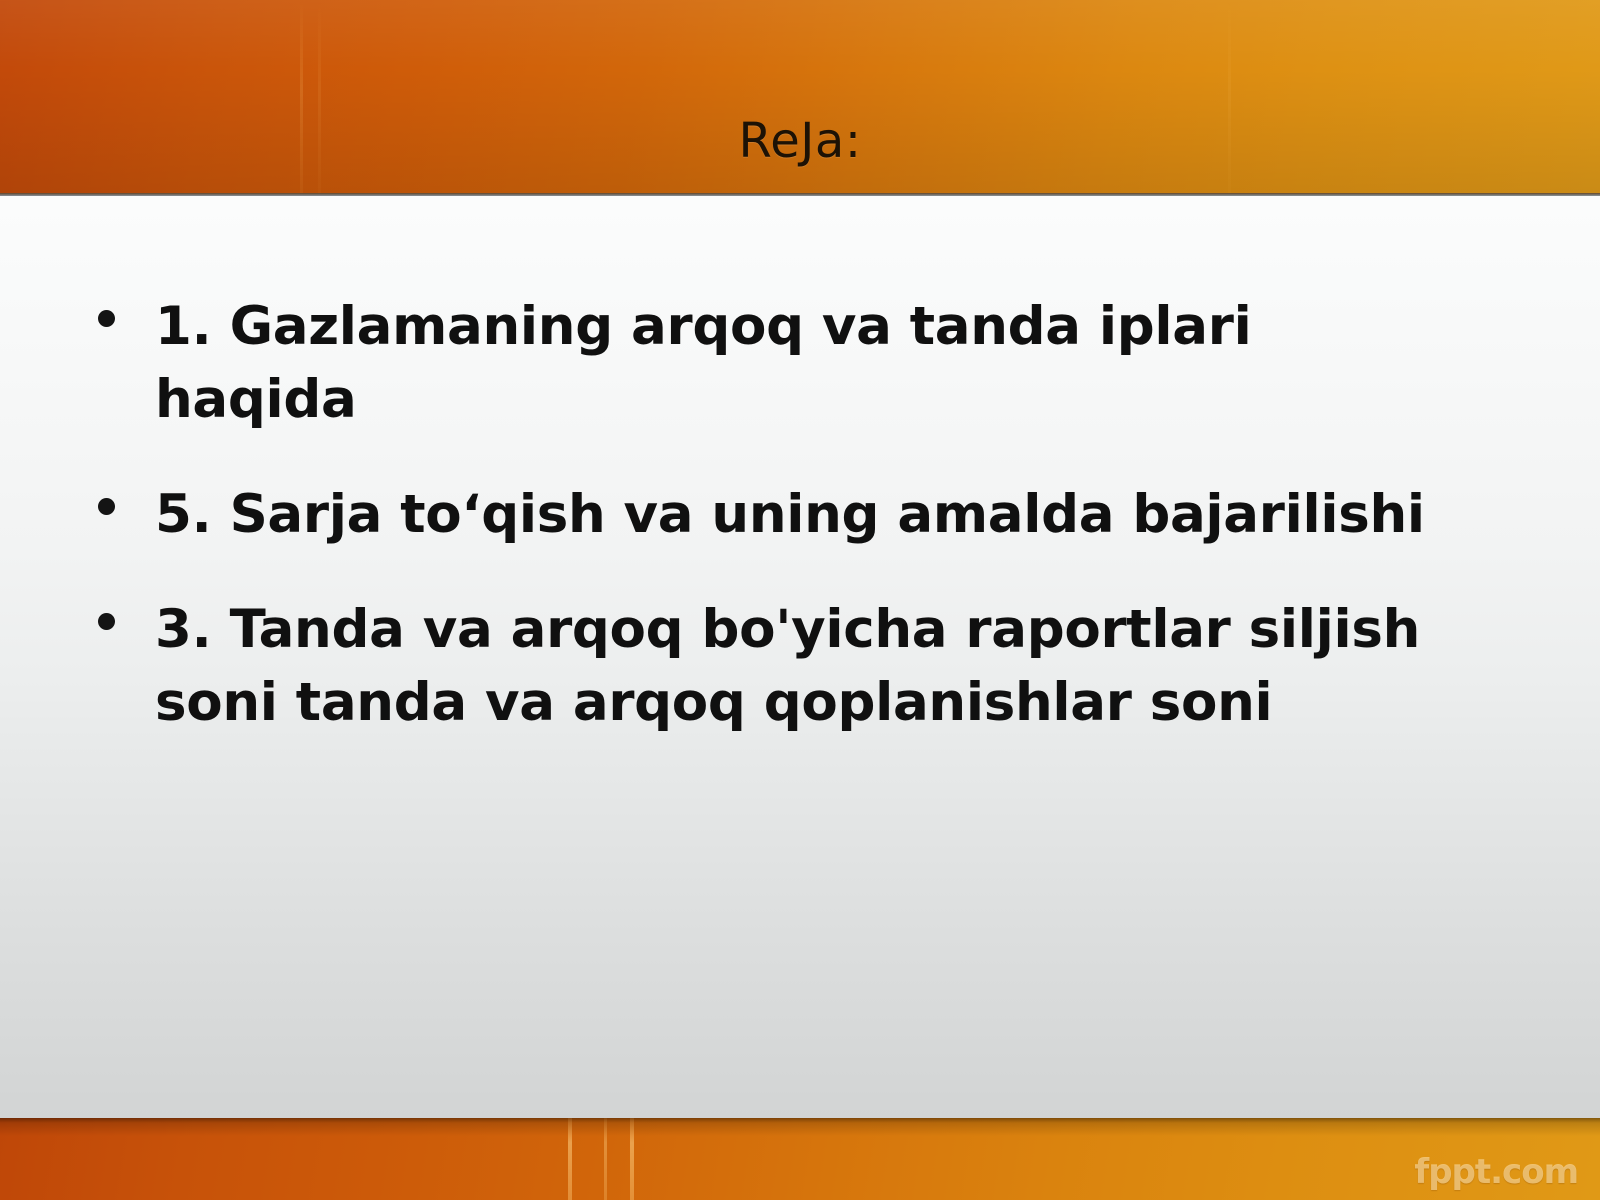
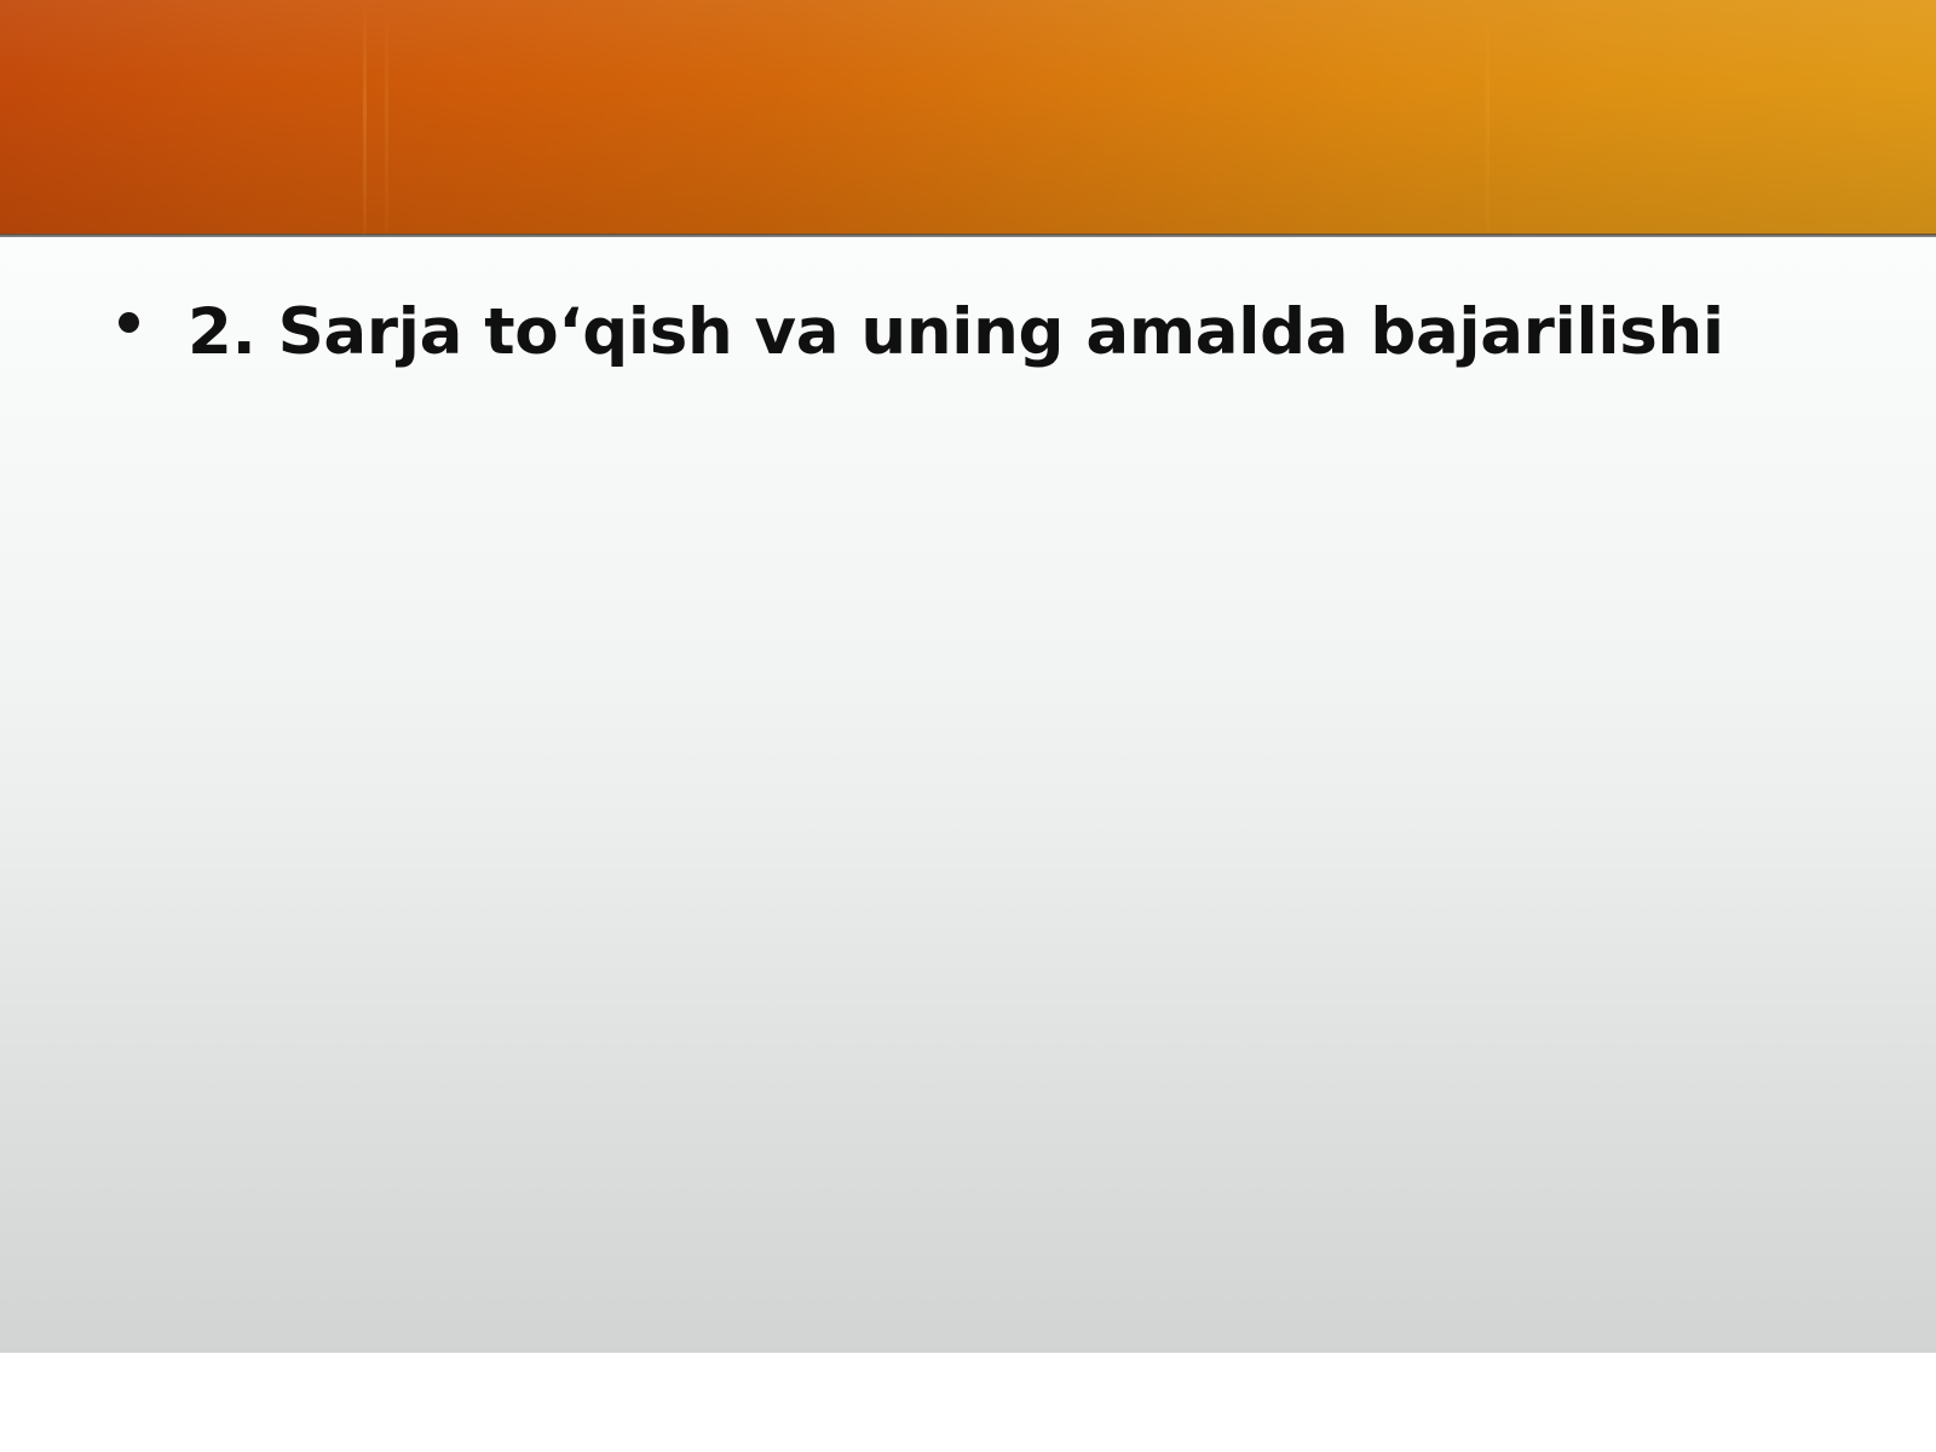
- ReJa:
- 1. Gazlamaning arqoq va tanda iplari haqida
- 5. Sarja toʻqish va uning amalda bajarilishi
+ 2. Sarja toʻqish va uning amalda bajarilishi
- 3. Tanda va arqoq bo'yicha raportlar siljish soni tanda va arqoq qoplanishlar soni
- fppt.com
